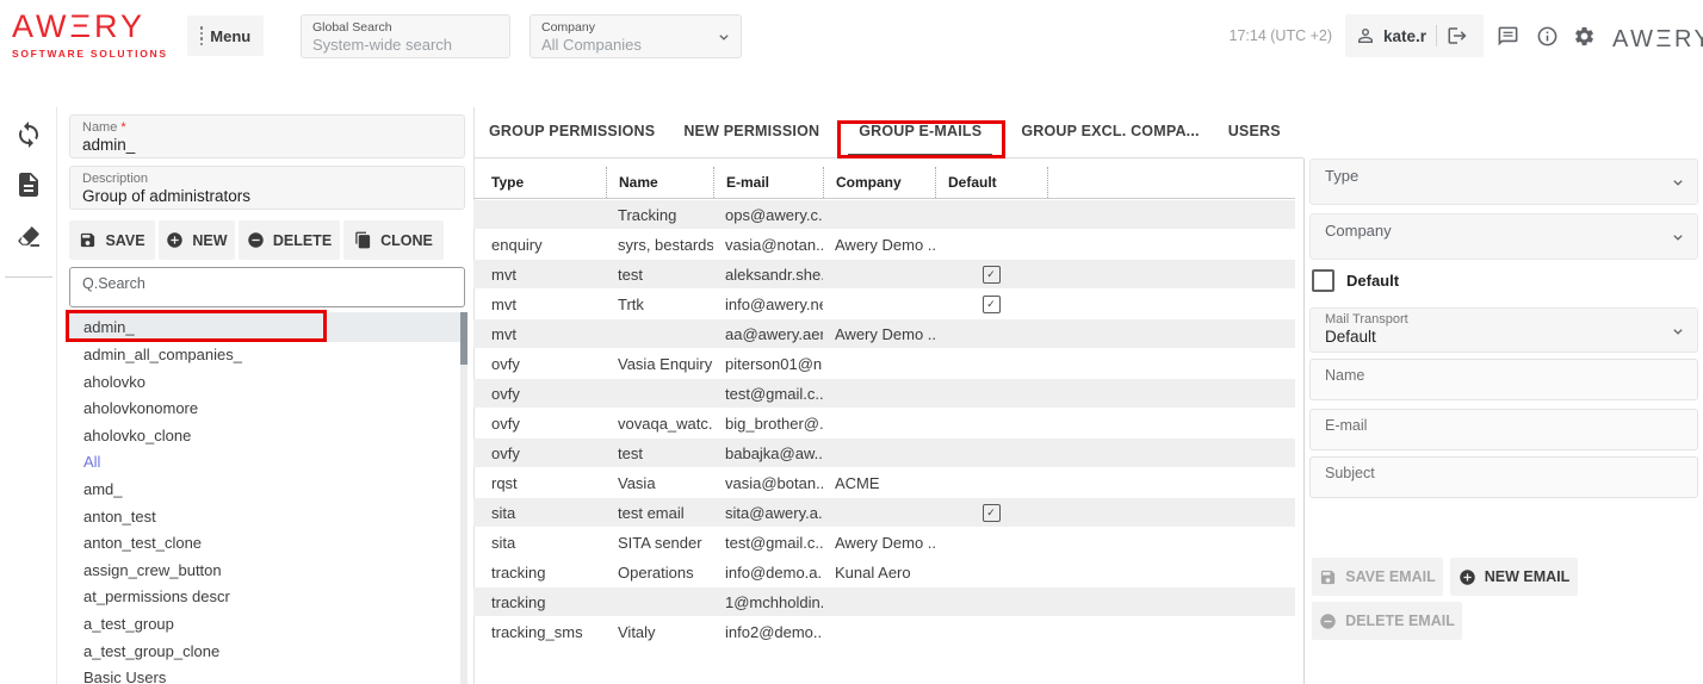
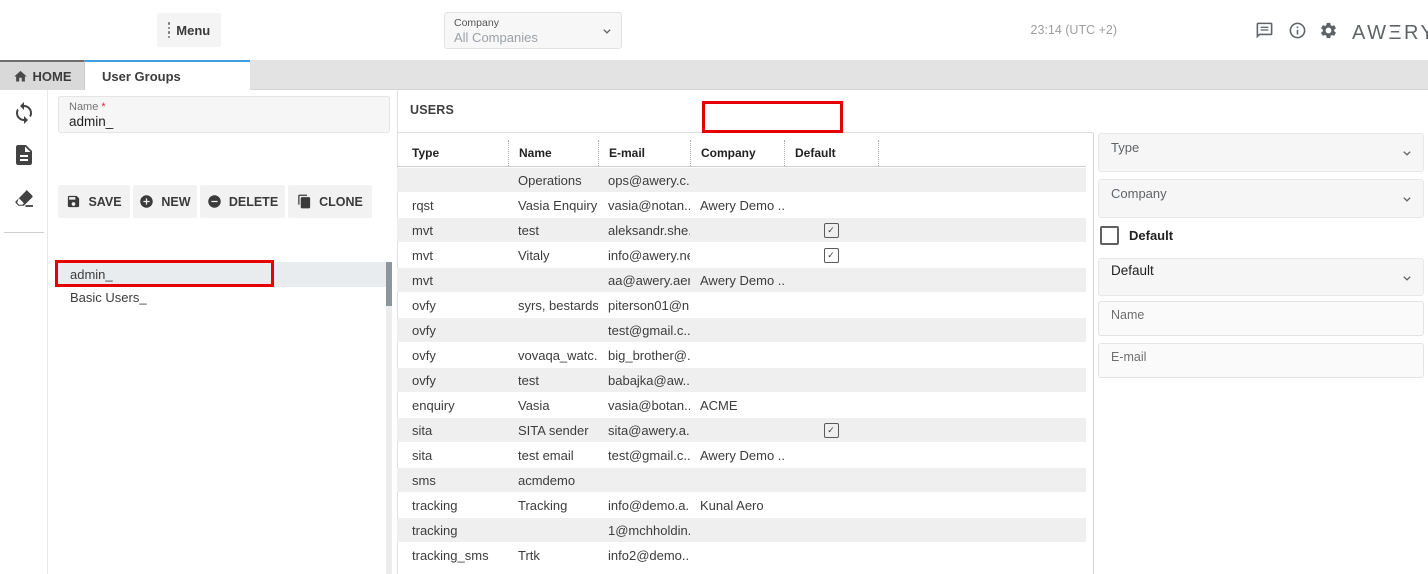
- AWΞRY
- SOFTWARE SOLUTIONS
  Menu
- Global Search
- System-wide search
  Company
  All Companies
- 17:14 (UTC +2)
+ 23:14 (UTC +2)
- kate.r
  AWΞR
+ HOME
+ User Groups
  Name *
  admin_
- Description
- Group of administrators
  SAVE
  NEW
  DELETE
  CLONE
- Q.Search
  admin_
- admin_all_companies_
- aholovko
- aholovkonomore
- aholovko_clone
- All
- amd_
- anton_test
- anton_test_clone
- assign_crew_button
- at_permissions descr
- a_test_group
- a_test_group_clone
  Basic Users_
- GROUP PERMISSIONS
- NEW PERMISSION
- GROUP E-MAILS
- GROUP EXCL. COMPA...
  USERS
  Type
  Name
  E-mail
  Company
  Default
- Tracking
+ Operations
  ops@awery.c.
- enquiry
+ rqst
- syrs, bestards
+ Vasia Enquiry
  vasia@notan..
  Awery Demo ..
  mvt
  test
  aleksandr.she
  ✓
  mvt
- Trtk
+ Vitaly
  info@awery.n
  ✓
  mvt
  aa@awery.aer
  Awery Demo ..
  ovfy
- Vasia Enquiry
+ syrs, bestards
  piterson01@n
  ovfy
  test@gmail.c..
  ovfy
  vovaqa_watc.
  big_brother@.
  ovfy
  test
  babajka@aw..
- rqst
+ enquiry
  Vasia
  vasia@botan..
  ACME
  sita
- test email
+ SITA sender
  sita@awery.a.
  ✓
  sita
- SITA sender
+ test email
  test@gmail.c..
  Awery Demo ..
+ sms
+ acmdemo
  tracking
- Operations
+ Tracking
  info@demo.a.
  Kunal Aero
  tracking
  1@mchholdin.
  tracking_sms
- Vitaly
+ Trtk
  info2@demo..
  Type
  Company
  Default
- Mail Transport
  Default
  Name
  E-mail
- Subject
- SAVE EMAIL
- NEW EMAIL
- DELETE EMAIL
